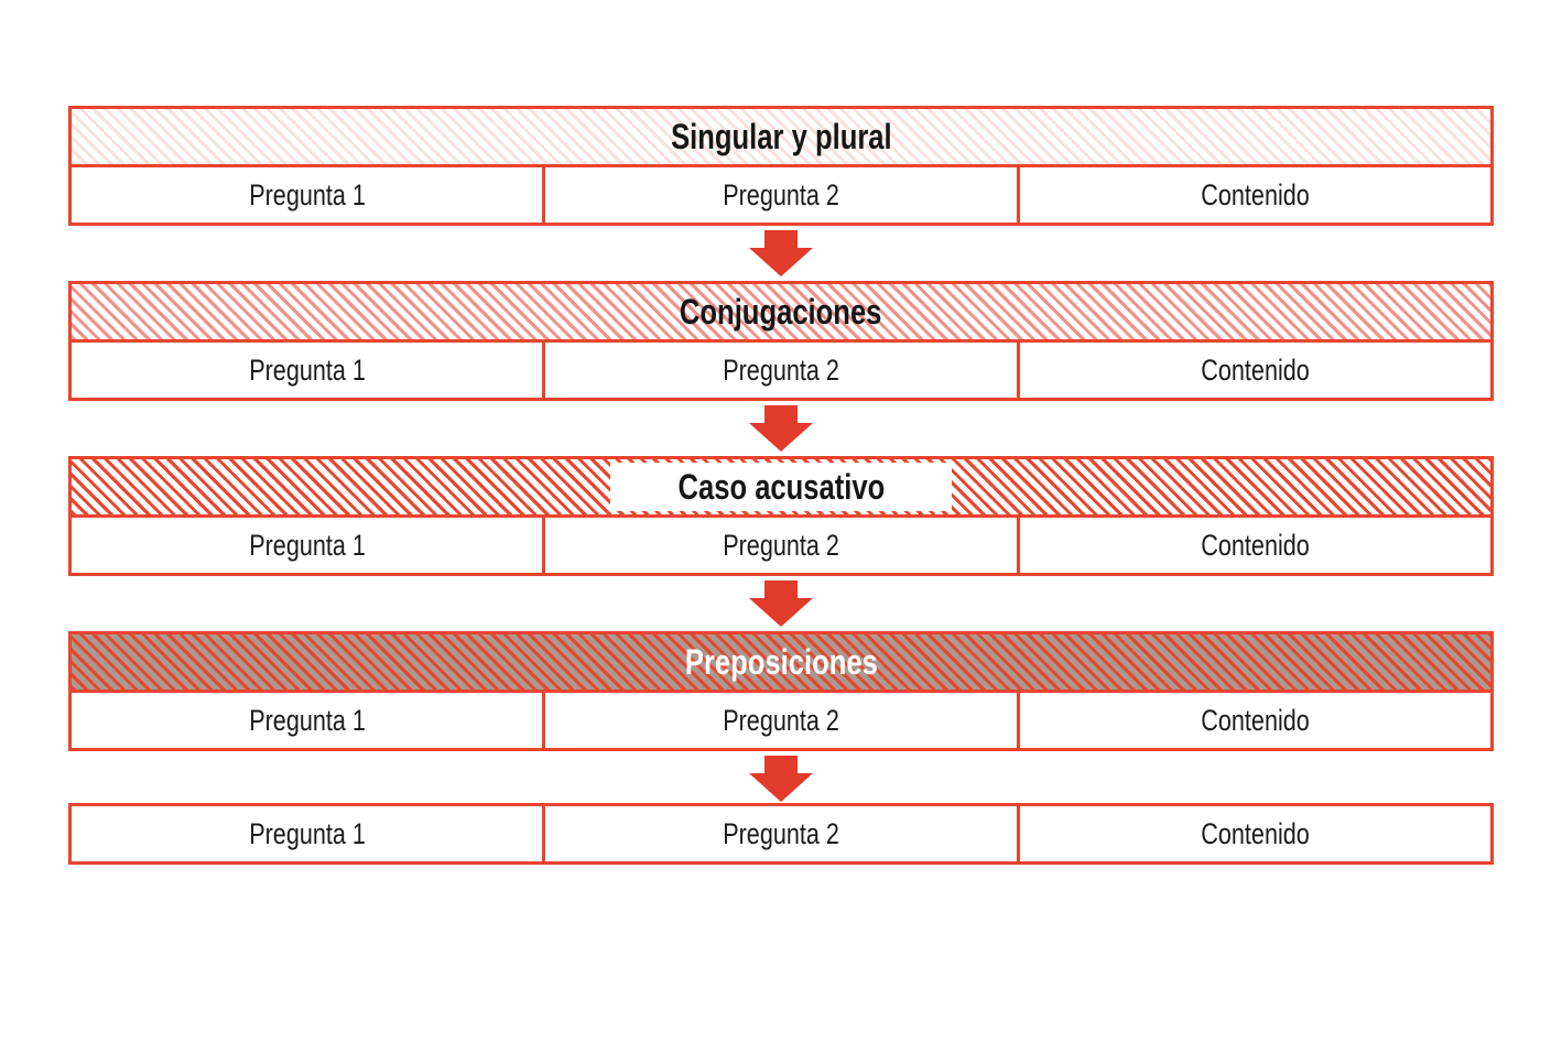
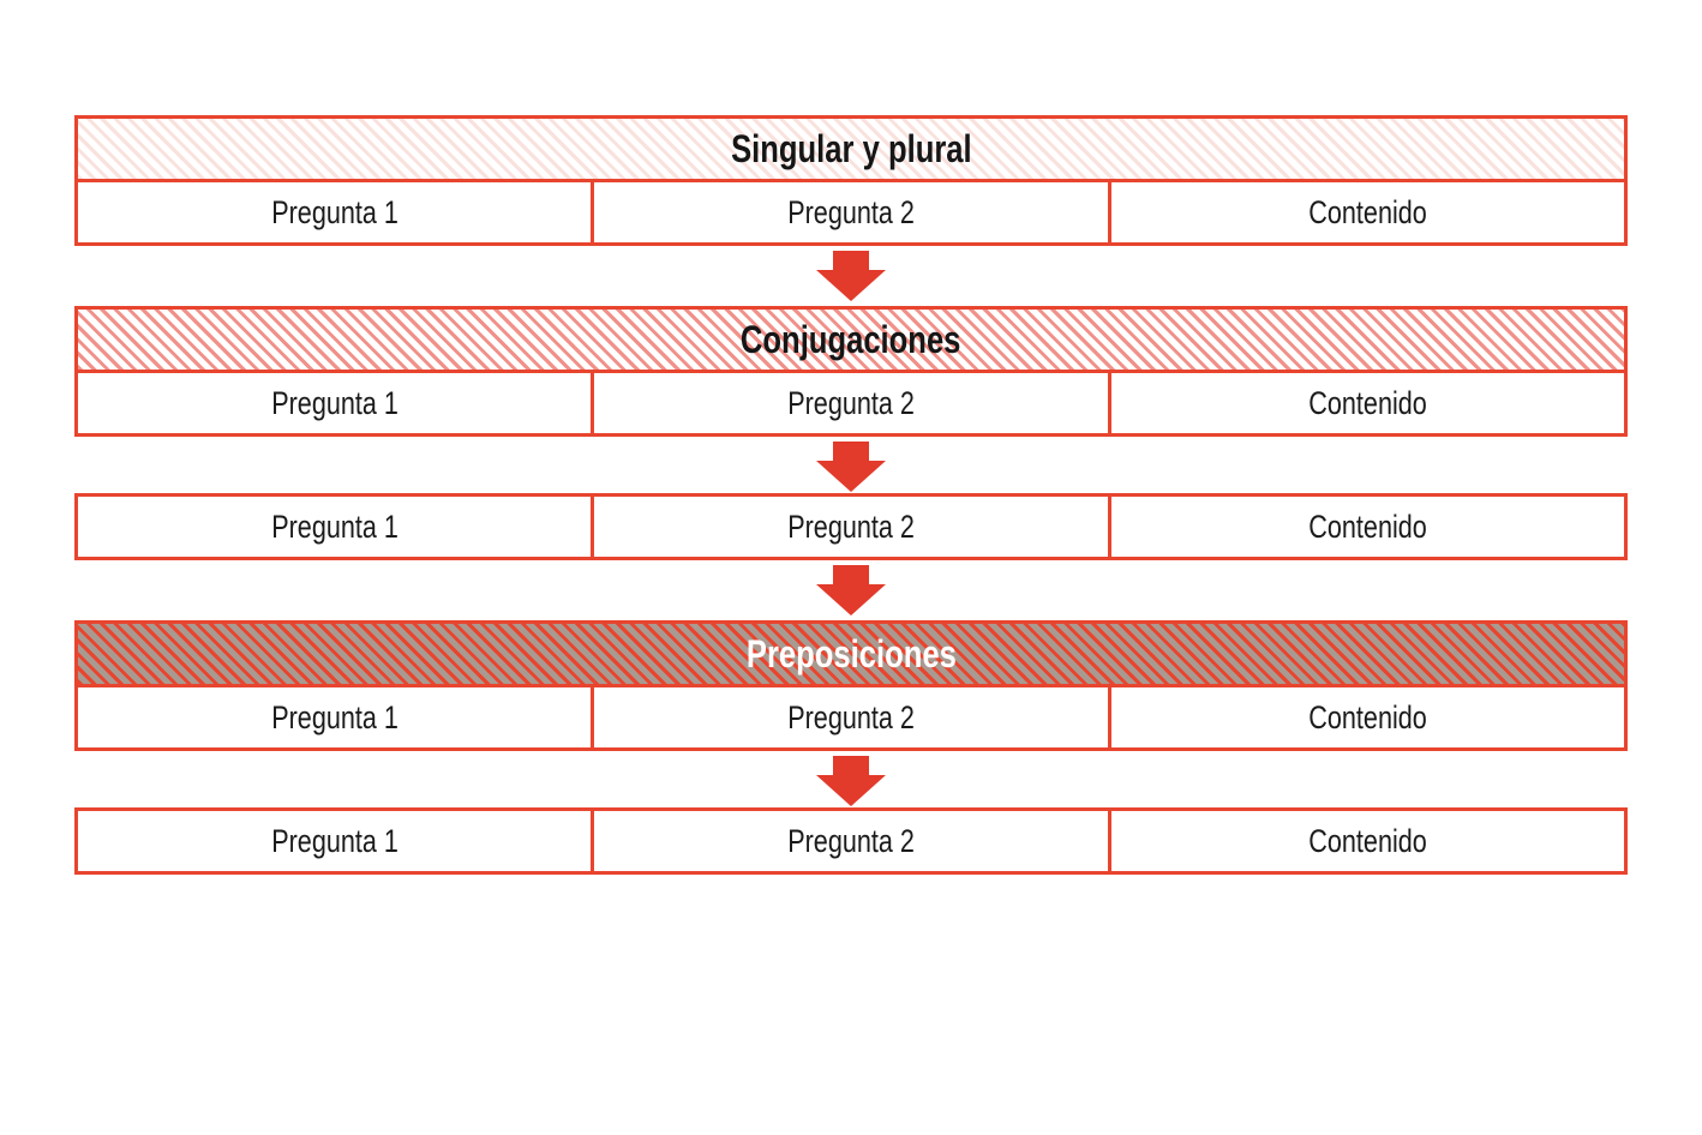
  Singular y plural
  Pregunta 1
  Pregunta 2
  Contenido
  Conjugaciones
  Pregunta 1
  Pregunta 2
  Contenido
- Caso acusativo
  Pregunta 1
  Pregunta 2
  Contenido
  Preposiciones
  Pregunta 1
  Pregunta 2
  Contenido
  Pregunta 1
  Pregunta 2
  Contenido
